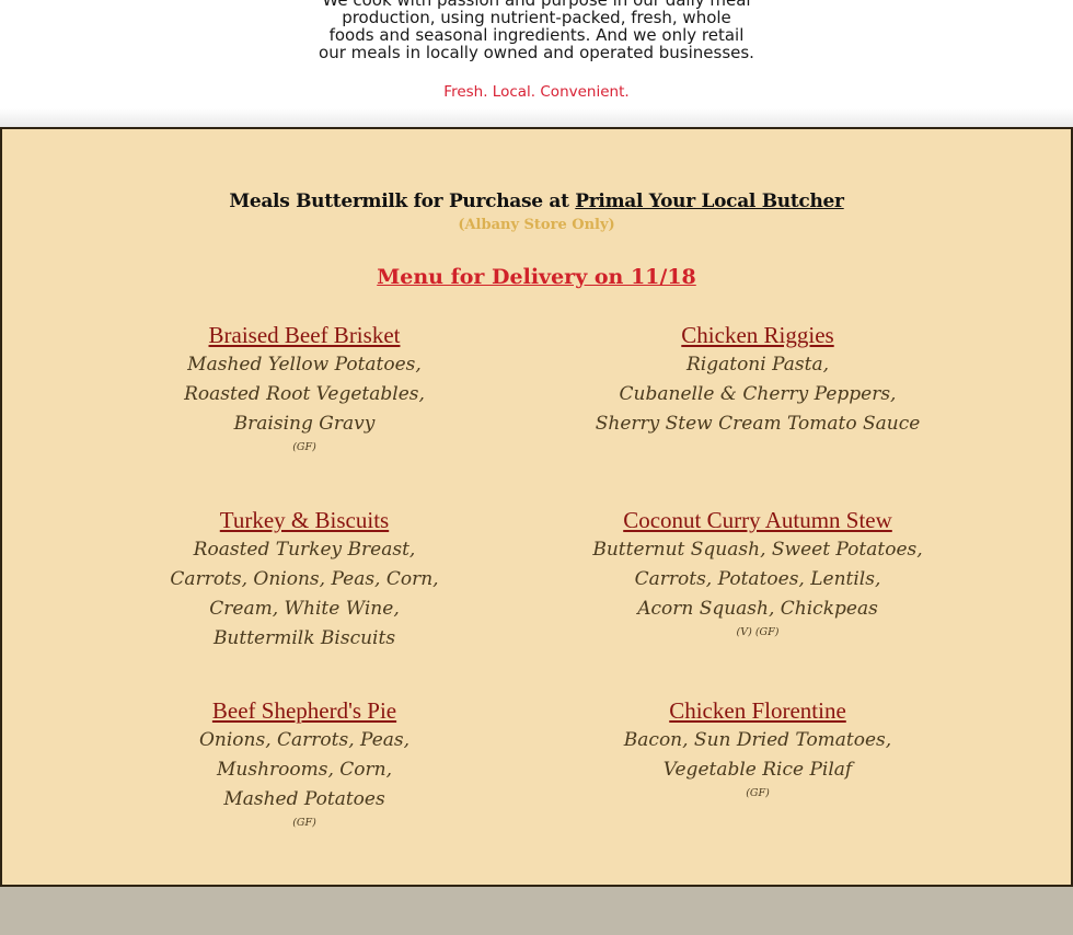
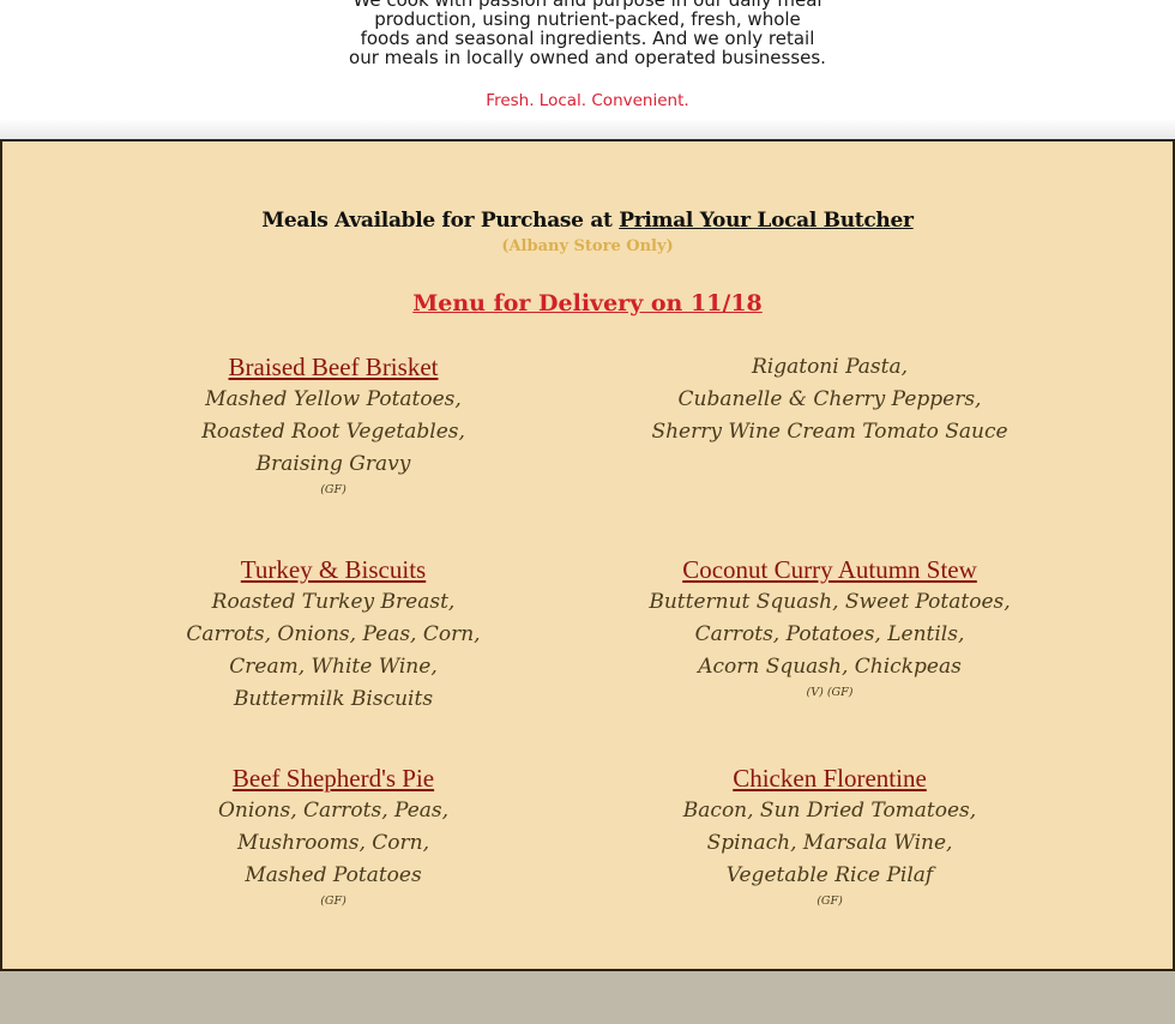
  We cook with passion and purpose in our daily meal
  production, using nutrient-packed, fresh, whole
  foods and seasonal ingredients. And we only retail
  our meals in locally owned and operated businesses.
  Fresh. Local. Convenient.
- Meals Buttermilk for Purchase at Primal Your Local Butcher
+ Meals Available for Purchase at Primal Your Local Butcher
  (Albany Store Only)
  Menu for Delivery on 11/18
  Braised Beef Brisket
  Mashed Yellow Potatoes,
  Roasted Root Vegetables,
  Braising Gravy
  (GF)
- Chicken Riggies
  Rigatoni Pasta,
  Cubanelle & Cherry Peppers,
- Sherry Stew Cream Tomato Sauce
+ Sherry Wine Cream Tomato Sauce
  Turkey & Biscuits
  Roasted Turkey Breast,
  Carrots, Onions, Peas, Corn,
  Cream, White Wine,
  Buttermilk Biscuits
  Coconut Curry Autumn Stew
  Butternut Squash, Sweet Potatoes,
  Carrots, Potatoes, Lentils,
  Acorn Squash, Chickpeas
  (V) (GF)
  Beef Shepherd's Pie
  Onions, Carrots, Peas,
  Mushrooms, Corn,
  Mashed Potatoes
  (GF)
  Chicken Florentine
  Bacon, Sun Dried Tomatoes,
+ Spinach, Marsala Wine,
  Vegetable Rice Pilaf
  (GF)
